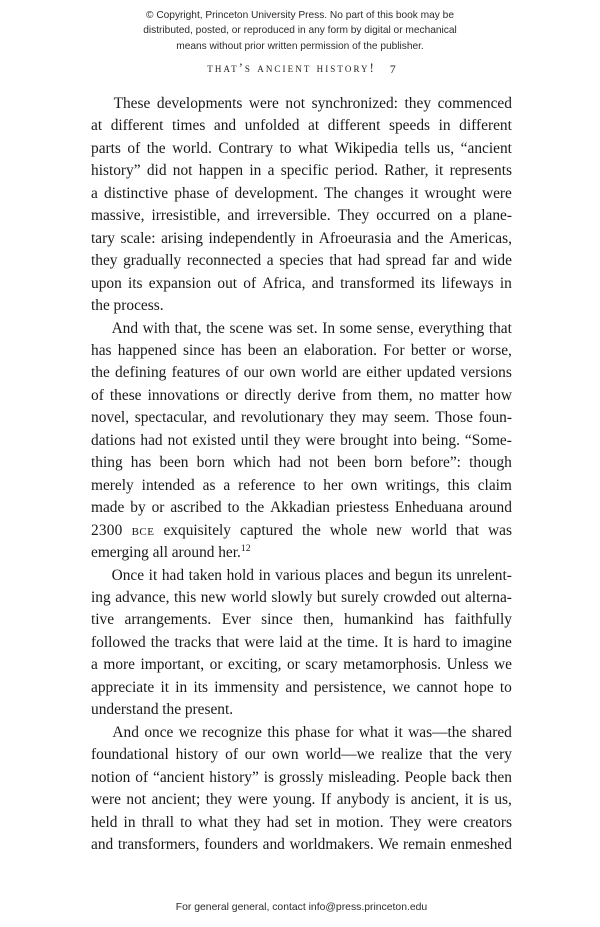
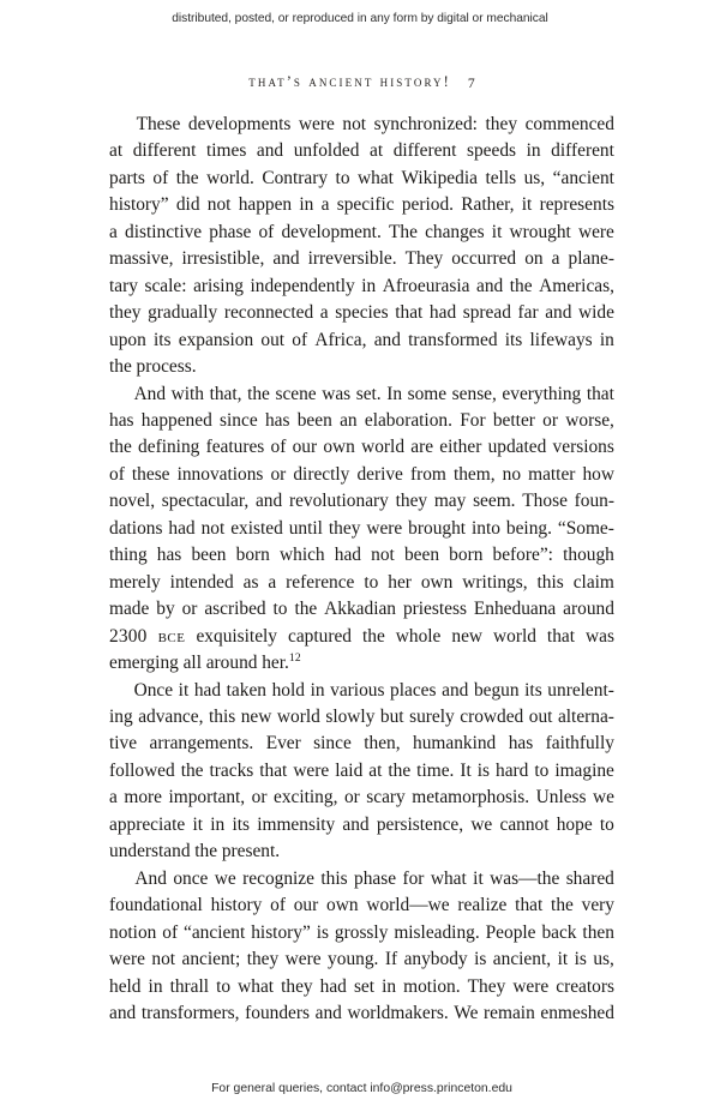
- © Copyright, Princeton University Press. No part of this book may be
  distributed, posted, or reproduced in any form by digital or mechanical
- means without prior written permission of the publisher.
  that’s ancient history! 7
  These
  developments
  were
  not
  synchronized:
  they
  commenced
  at
  different
  times
  and
  unfolded
  at
  different
  speeds
  in
  different
  parts
  of
  the
  world.
  Contrary
  to
  what
  Wikipedia
  tells
  us,
  “ancient
  history”
  did
  not
  happen
  in
  a
  specific
  period.
  Rather,
  it
  represents
  a
  distinctive
  phase
  of
  development.
  The
  changes
  it
  wrought
  were
  massive,
  irresistible,
  and
  irreversible.
  They
  occurred
  on
  a
  plane-
  tary
  scale:
  arising
  independently
  in
  Afroeurasia
  and
  the
  Americas,
  they
  gradually
  reconnected
  a
  species
  that
  had
  spread
  far
  and
  wide
  upon
  its
  expansion
  out
  of
  Africa,
  and
  transformed
  its
  lifeways
  in
  the process.
  And
  with
  that,
  the
  scene
  was
  set.
  In
  some
  sense,
  everything
  that
  has
  happened
  since
  has
  been
  an
  elaboration.
  For
  better
  or
  worse,
  the
  defining
  features
  of
  our
  own
  world
  are
  either
  updated
  versions
  of
  these
  innovations
  or
  directly
  derive
  from
  them,
  no
  matter
  how
  novel,
  spectacular,
  and
  revolutionary
  they
  may
  seem.
  Those
  foun-
  dations
  had
  not
  existed
  until
  they
  were
  brought
  into
  being.
  “Some-
  thing
  has
  been
  born
  which
  had
  not
  been
  born
  before”:
  though
  merely
  intended
  as
  a
  reference
  to
  her
  own
  writings,
  this
  claim
  made
  by
  or
  ascribed
  to
  the
  Akkadian
  priestess
  Enheduana
  around
  2300
  bce
  exquisitely
  captured
  the
  whole
  new
  world
  that
  was
  emerging all around her.12
  Once
  it
  had
  taken
  hold
  in
  various
  places
  and
  begun
  its
  unrelent-
  ing
  advance,
  this
  new
  world
  slowly
  but
  surely
  crowded
  out
  alterna-
  tive
  arrangements.
  Ever
  since
  then,
  humankind
  has
  faithfully
  followed
  the
  tracks
  that
  were
  laid
  at
  the
  time.
  It
  is
  hard
  to
  imagine
  a
  more
  important,
  or
  exciting,
  or
  scary
  metamorphosis.
  Unless
  we
  appreciate
  it
  in
  its
  immensity
  and
  persistence,
  we
  cannot
  hope
  to
  understand the present.
  And
  once
  we
  recognize
  this
  phase
  for
  what
  it
  was—the
  shared
  foundational
  history
  of
  our
  own
  world—we
  realize
  that
  the
  very
  notion
  of
  “ancient
  history”
  is
  grossly
  misleading.
  People
  back
  then
  were
  not
  ancient;
  they
  were
  young.
  If
  anybody
  is
  ancient,
  it
  is
  us,
  held
  in
  thrall
  to
  what
  they
  had
  set
  in
  motion.
  They
  were
  creators
  and
  transformers,
  founders
  and
  worldmakers.
  We
  remain
  enmeshed
- For general general, contact info@press.princeton.edu
+ For general queries, contact info@press.princeton.edu
